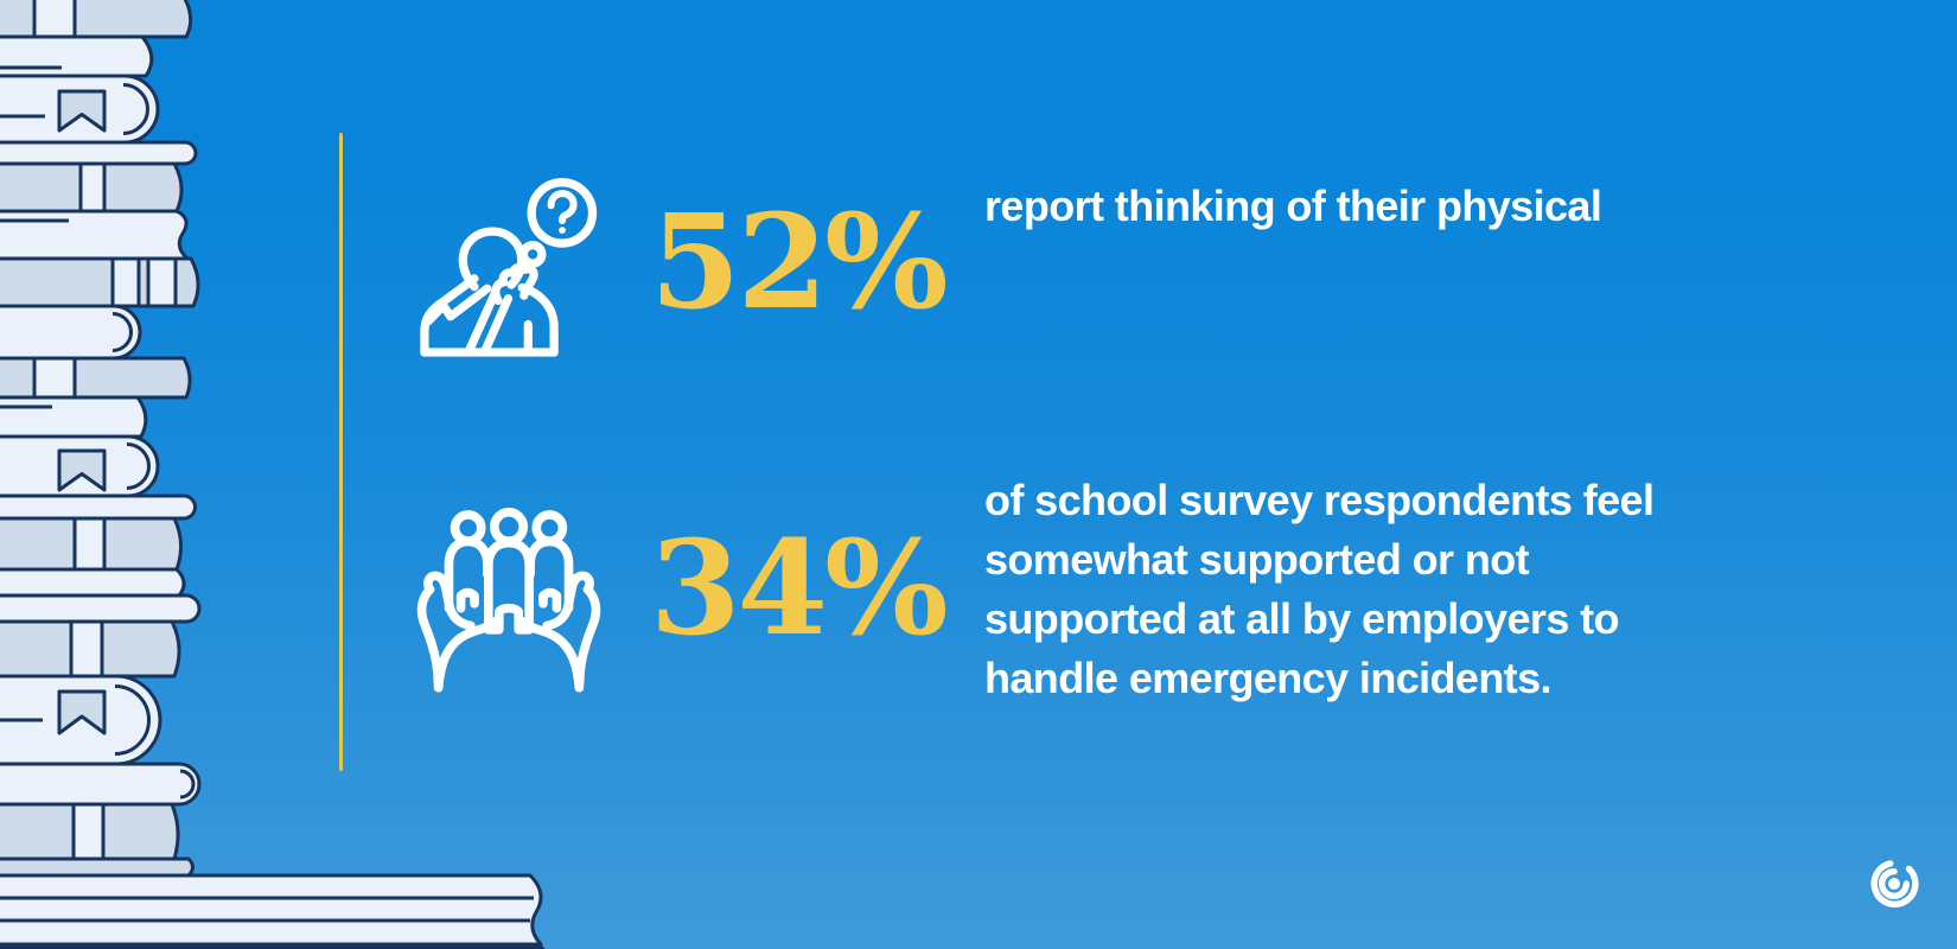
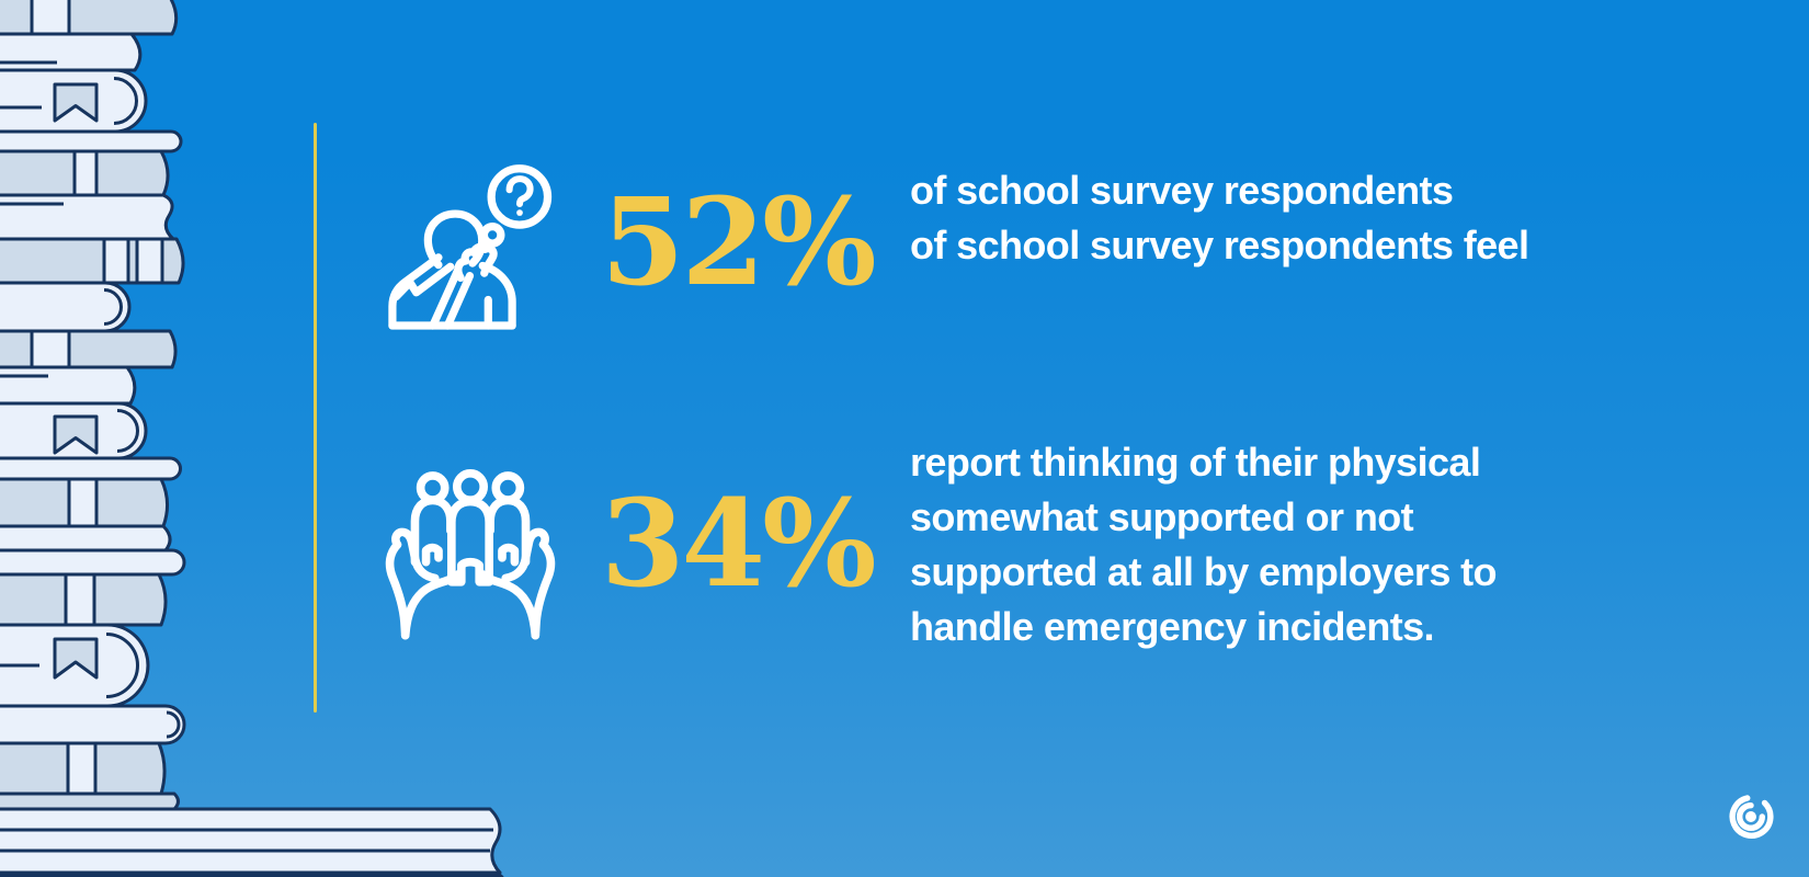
  52%
+ of school survey respondents
- report thinking of their physical
+ of school survey respondents feel
  34%
- of school survey respondents feel
+ report thinking of their physical
  somewhat supported or not
  supported at all by employers to
  handle emergency incidents.
